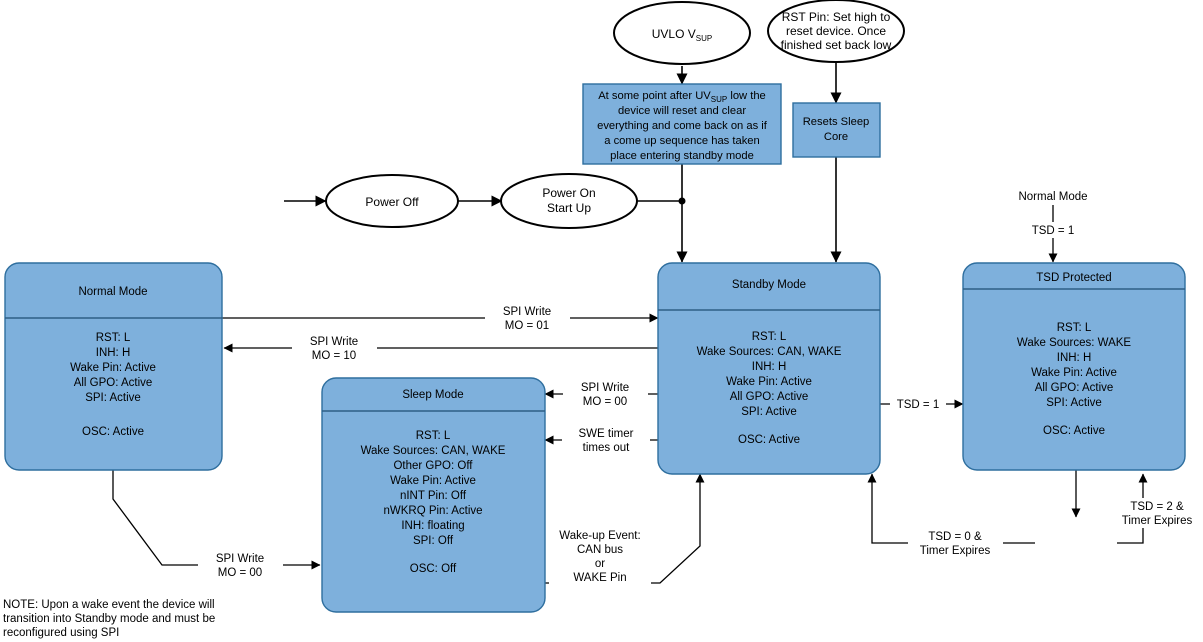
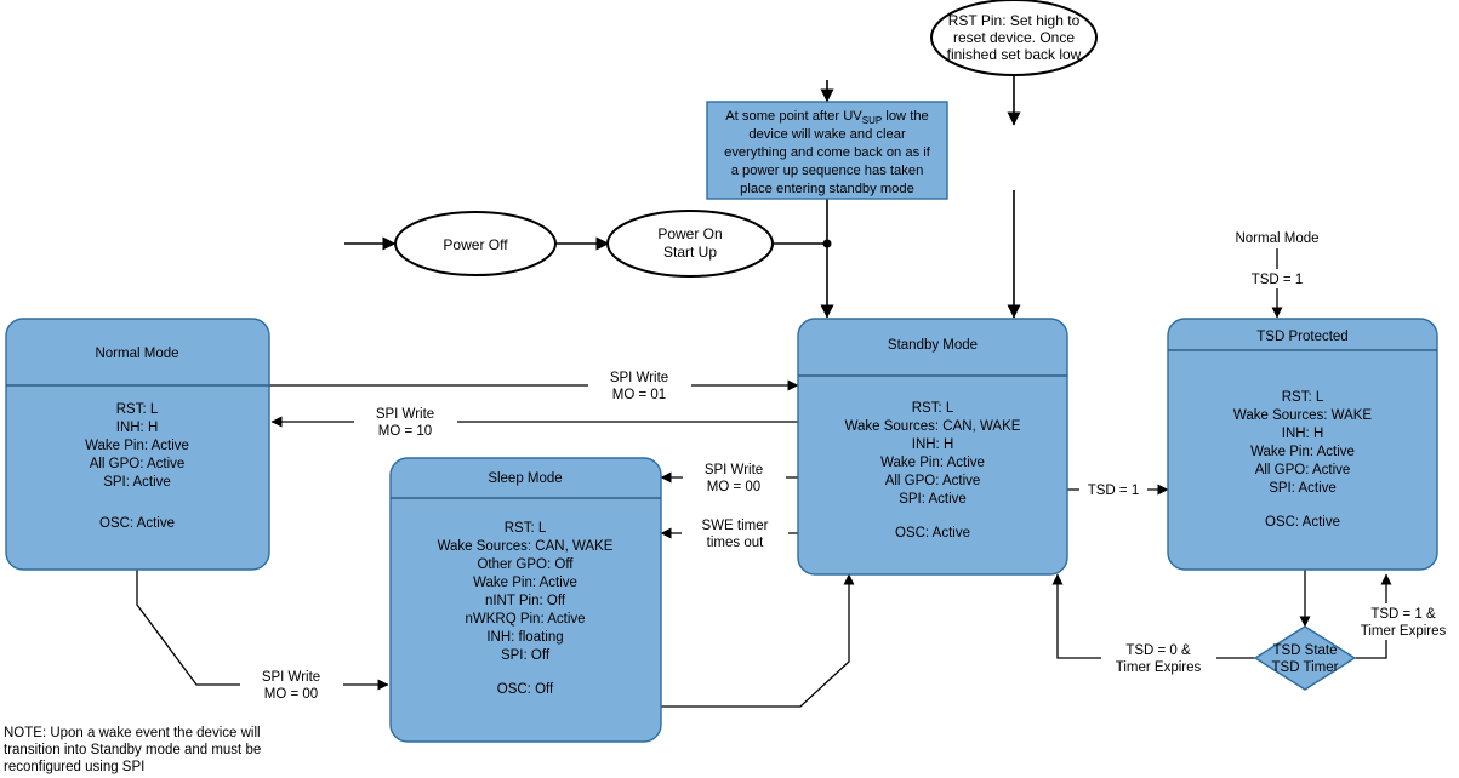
- UVLO VSUP
  RST Pin: Set high to
  reset device. Once
  finished set back low
  At some point after UVSUP low the
- device will reset and clear
+ device will wake and clear
  everything and come back on as if
- a come up sequence has taken
+ a power up sequence has taken
  place entering standby mode
- Resets Sleep
- Core
  Power Off
  Power On
  Start Up
  Normal Mode
  RST: L
  INH: H
  Wake Pin: Active
  All GPO: Active
  SPI: Active
  OSC: Active
  Standby Mode
  RST: L
  Wake Sources: CAN, WAKE
  INH: H
  Wake Pin: Active
  All GPO: Active
  SPI: Active
  OSC: Active
  TSD Protected
  RST: L
  Wake Sources: WAKE
  INH: H
  Wake Pin: Active
  All GPO: Active
  SPI: Active
  OSC: Active
  Sleep Mode
  RST: L
  Wake Sources: CAN, WAKE
  Other GPO: Off
  Wake Pin: Active
  nINT Pin: Off
  nWKRQ Pin: Active
  INH: floating
  SPI: Off
  OSC: Off
+ TSD State
+ TSD Timer
  SPI Write
  MO = 01
  SPI Write
  MO = 10
  SPI Write
  MO = 00
  SWE timer
  times out
  SPI Write
  MO = 00
- Wake-up Event:
- CAN bus
- or
- WAKE Pin
  TSD = 1
  Normal Mode
  TSD = 1
  TSD = 0 &
  Timer Expires
- TSD = 2 &
+ TSD = 1 &
  Timer Expires
  NOTE: Upon a wake event the device will
  transition into Standby mode and must be
  reconfigured using SPI
